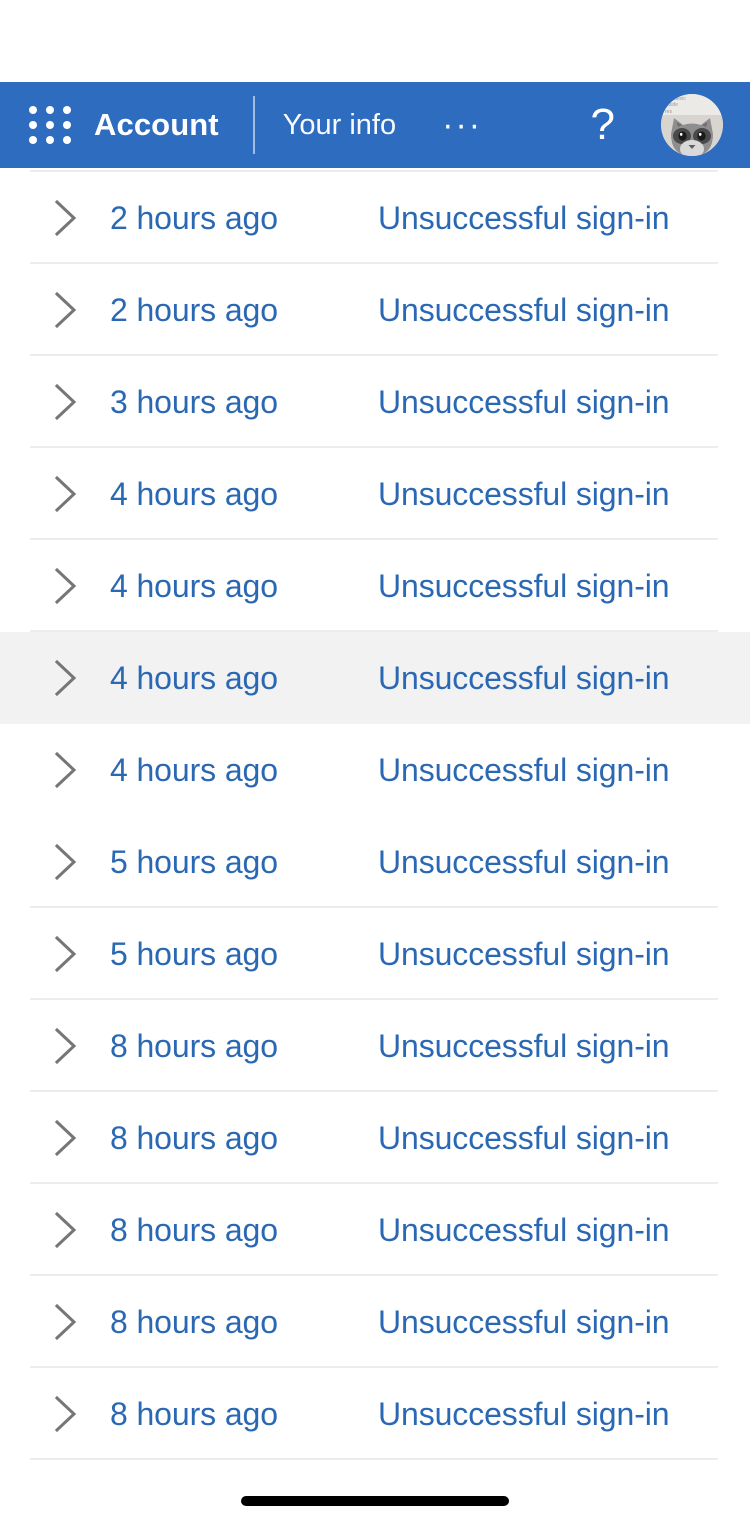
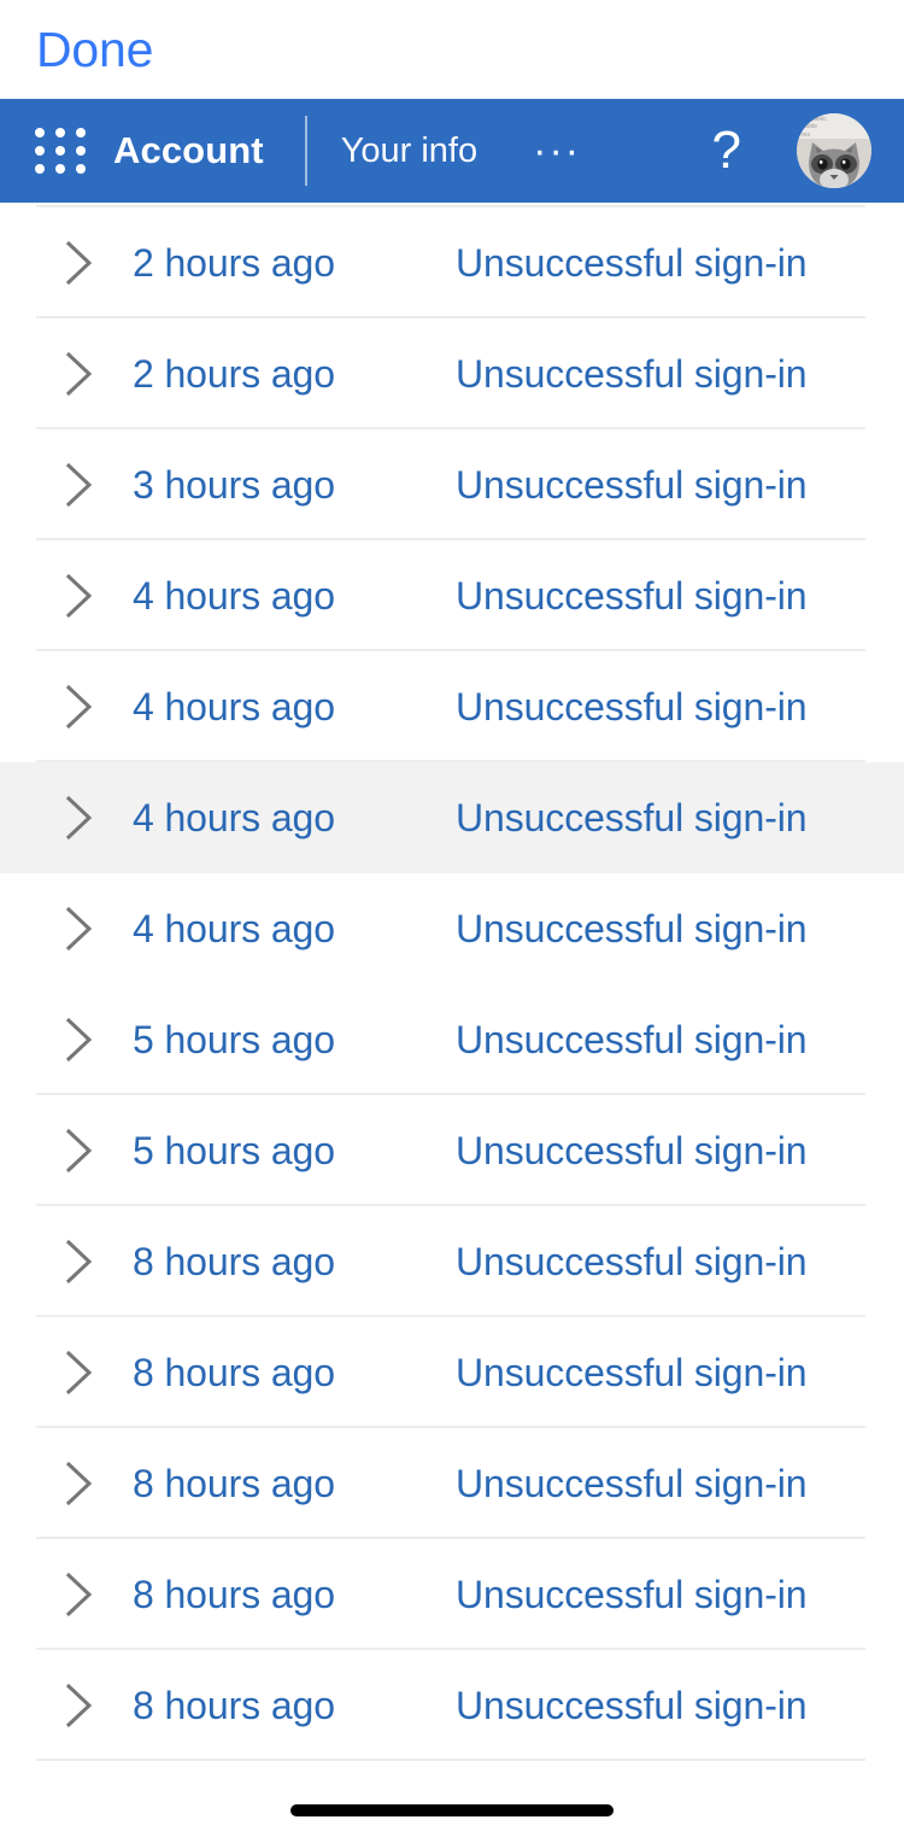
  2 hours ago
  Unsuccessful sign-in
  2 hours ago
  Unsuccessful sign-in
  3 hours ago
  Unsuccessful sign-in
  4 hours ago
  Unsuccessful sign-in
  4 hours ago
  Unsuccessful sign-in
  4 hours ago
  Unsuccessful sign-in
  4 hours ago
  Unsuccessful sign-in
  5 hours ago
  Unsuccessful sign-in
  5 hours ago
  Unsuccessful sign-in
  8 hours ago
  Unsuccessful sign-in
  8 hours ago
  Unsuccessful sign-in
  8 hours ago
  Unsuccessful sign-in
  8 hours ago
  Unsuccessful sign-in
  8 hours ago
  Unsuccessful sign-in
+ Done
  Account
  Your info
  ···
  ?
